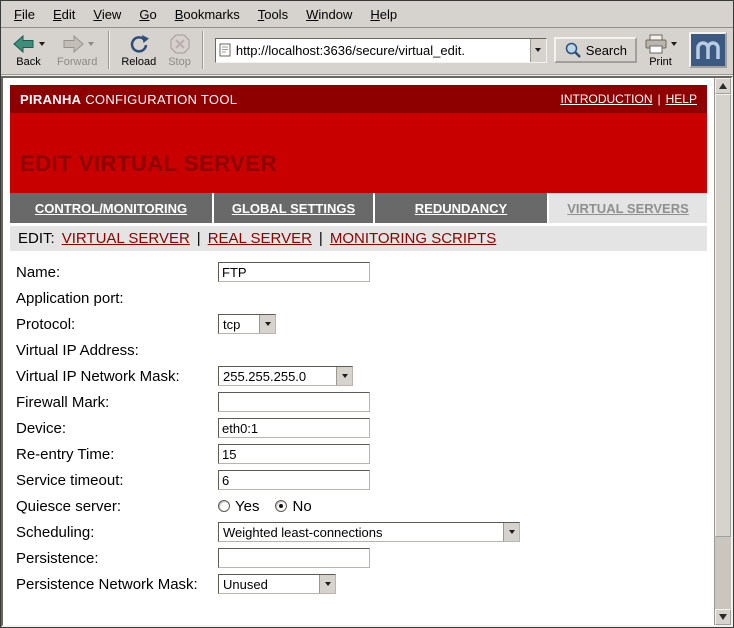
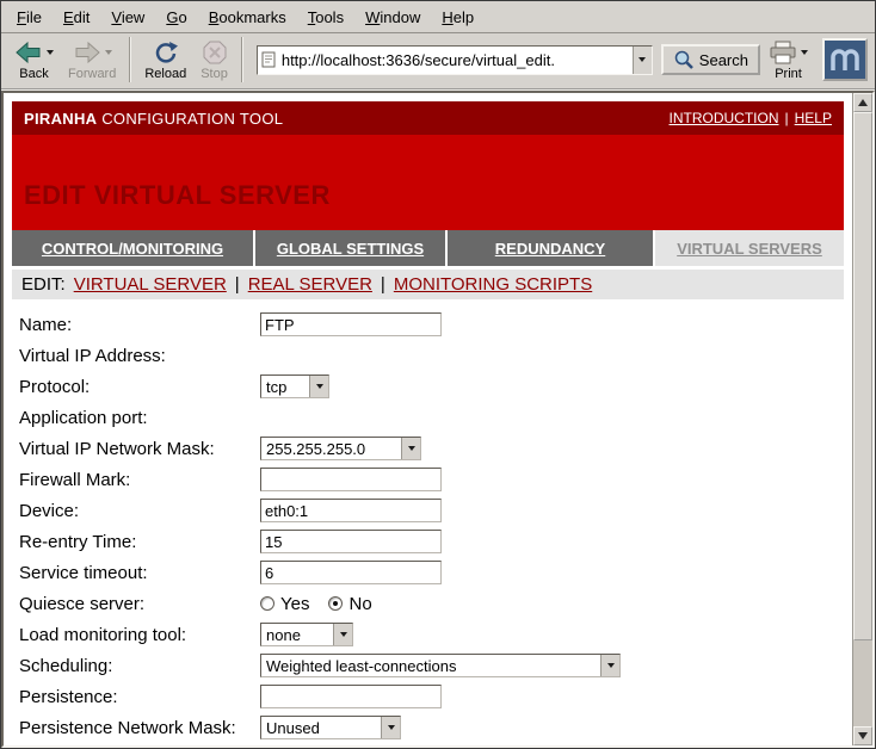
  File
  Edit
  View
  Go
  Bookmarks
  Tools
  Window
  Help
  Back
  Forward
  Reload
  Stop
  http://localhost:3636/secure/virtual_edit.
  Search
  Print
  PIRANHA CONFIGURATION TOOL
  INTRODUCTION
  |
  HELP
  EDIT VIRTUAL SERVER
  CONTROL/MONITORING
  GLOBAL SETTINGS
  REDUNDANCY
  VIRTUAL SERVERS
  EDIT:
  VIRTUAL SERVER
  |
  REAL SERVER
  |
  MONITORING SCRIPTS
  Name:
  FTP
- Application port:
+ Virtual IP Address:
  Protocol:
  tcp
- Virtual IP Address:
+ Application port:
  Virtual IP Network Mask:
  255.255.255.0
  Firewall Mark:
  Device:
  eth0:1
  Re-entry Time:
  15
  Service timeout:
  6
  Quiesce server:
  Yes
  No
+ Load monitoring tool:
+ none
  Scheduling:
  Weighted least-connections
  Persistence:
  Persistence Network Mask:
  Unused
